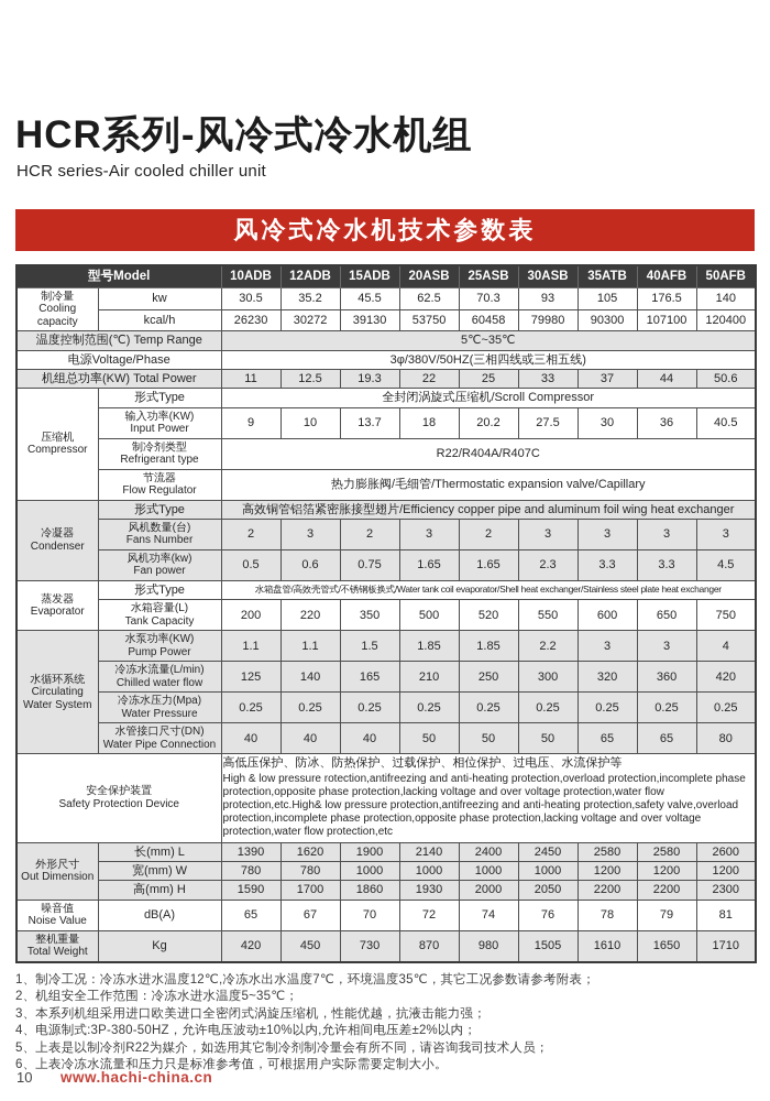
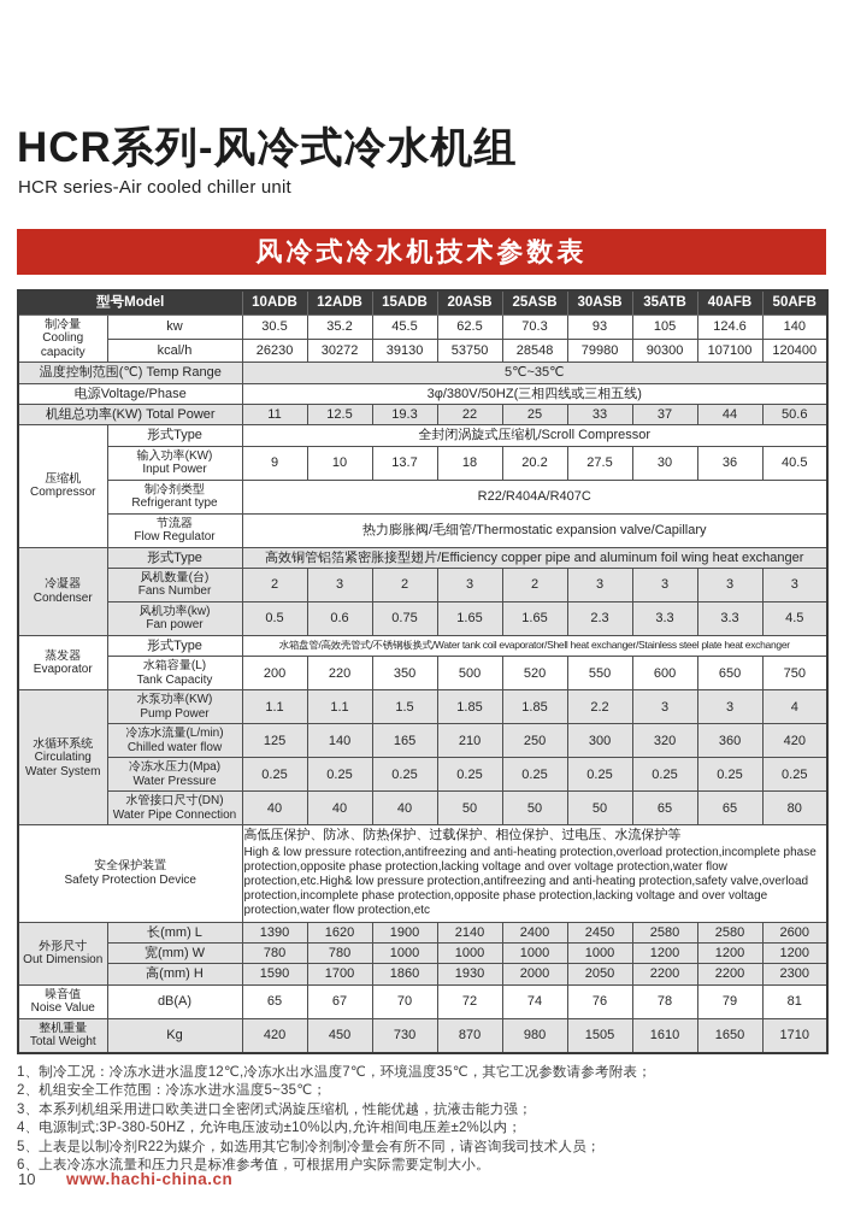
  HCR系列-风冷式冷水机组
  HCR series-Air cooled chiller unit
  风冷式冷水机技术参数表
  型号Model	10ADB	12ADB	15ADB	20ASB	25ASB	30ASB	35ATB	40AFB	50AFB
- 制冷量Cooling capacity	kw	30.5	35.2	45.5	62.5	70.3	93	105	176.5	140
+ 制冷量Cooling capacity	kw	30.5	35.2	45.5	62.5	70.3	93	105	124.6	140
- kcal/h	26230	30272	39130	53750	60458	79980	90300	107100	120400
+ kcal/h	26230	30272	39130	53750	28548	79980	90300	107100	120400
  温度控制范围(℃) Temp Range	5℃~35℃
  电源Voltage/Phase	3φ/380V/50HZ(三相四线或三相五线)
  机组总功率(KW) Total Power	11	12.5	19.3	22	25	33	37	44	50.6
  压缩机Compressor	形式Type	全封闭涡旋式压缩机/Scroll Compressor
  输入功率(KW)Input Power	9	10	13.7	18	20.2	27.5	30	36	40.5
  制冷剂类型Refrigerant type	R22/R404A/R407C
  节流器Flow Regulator	热力膨胀阀/毛细管/Thermostatic expansion valve/Capillary
  冷凝器Condenser	形式Type	高效铜管铝箔紧密胀接型翅片/Efficiency copper pipe and aluminum foil wing heat exchanger
  风机数量(台)Fans Number	2	3	2	3	2	3	3	3	3
  风机功率(kw)Fan power	0.5	0.6	0.75	1.65	1.65	2.3	3.3	3.3	4.5
  蒸发器Evaporator	形式Type	水箱盘管/高效壳管式/不锈钢板换式/Water tank coil evaporator/Shell heat exchanger/Stainless steel plate heat exchanger
  水箱容量(L)Tank Capacity	200	220	350	500	520	550	600	650	750
  水循环系统CirculatingWater System	水泵功率(KW)Pump Power	1.1	1.1	1.5	1.85	1.85	2.2	3	3	4
  冷冻水流量(L/min)Chilled water flow	125	140	165	210	250	300	320	360	420
  冷冻水压力(Mpa)Water Pressure	0.25	0.25	0.25	0.25	0.25	0.25	0.25	0.25	0.25
  水管接口尺寸(DN)Water Pipe Connection	40	40	40	50	50	50	65	65	80
  安全保护装置Safety Protection Device	高低压保护、防冰、防热保护、过载保护、相位保护、过电压、水流保护等High & low pressure rotection,antifreezing and anti-heating protection,overload protection,incomplete phase protection,opposite phase protection,lacking voltage and over voltage protection,water flow protection,etc.High& low pressure protection,antifreezing and anti-heating protection,safety valve,overload protection,incomplete phase protection,opposite phase protection,lacking voltage and over voltage protection,water flow protection,etc
  外形尺寸Out Dimension	长(mm) L	1390	1620	1900	2140	2400	2450	2580	2580	2600
  宽(mm) W	780	780	1000	1000	1000	1000	1200	1200	1200
  高(mm) H	1590	1700	1860	1930	2000	2050	2200	2200	2300
  噪音值Noise Value	dB(A)	65	67	70	72	74	76	78	79	81
  整机重量Total Weight	Kg	420	450	730	870	980	1505	1610	1650	1710
  1、制冷工况：冷冻水进水温度12℃,冷冻水出水温度7℃，环境温度35℃，其它工况参数请参考附表；
  2、机组安全工作范围：冷冻水进水温度5~35℃；
  3、本系列机组采用进口欧美进口全密闭式涡旋压缩机，性能优越，抗液击能力强；
  4、电源制式:3P-380-50HZ，允许电压波动±10%以内,允许相间电压差±2%以内；
  5、上表是以制冷剂R22为媒介，如选用其它制冷剂制冷量会有所不同，请咨询我司技术人员；
  6、上表冷冻水流量和压力只是标准参考值，可根据用户实际需要定制大小。
  10
  www.hachi-china.cn
